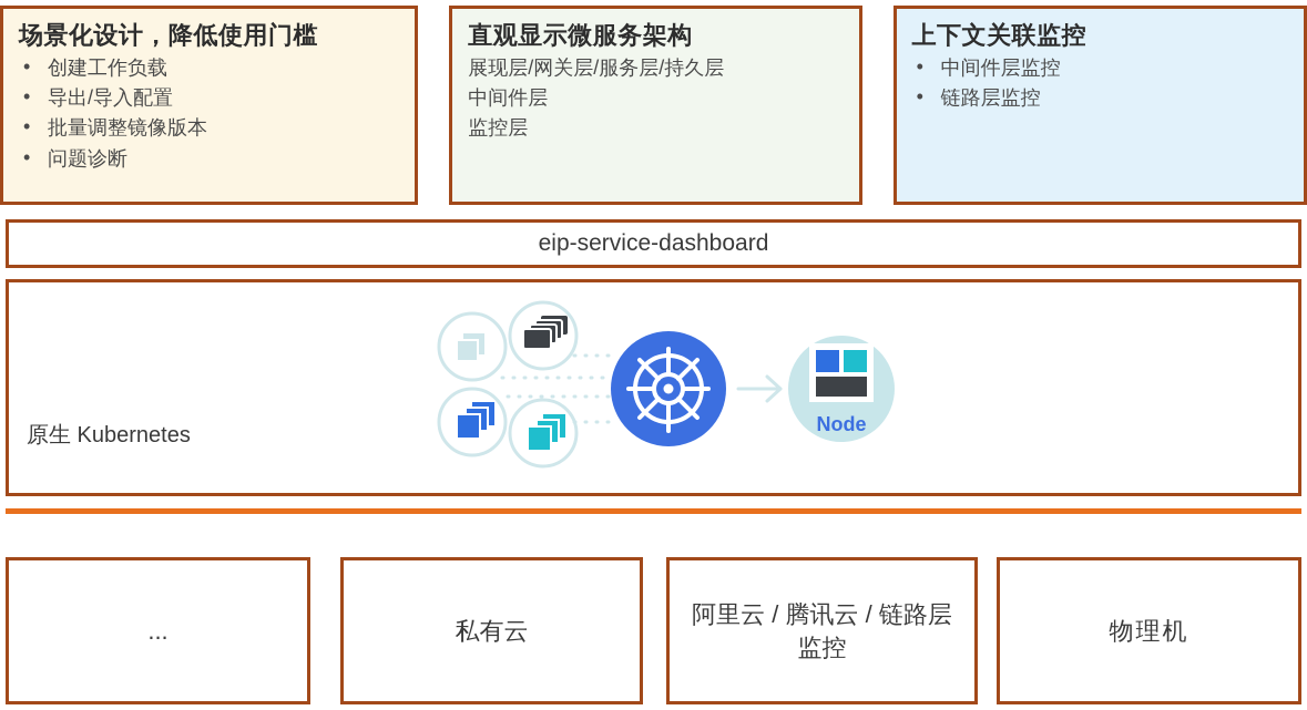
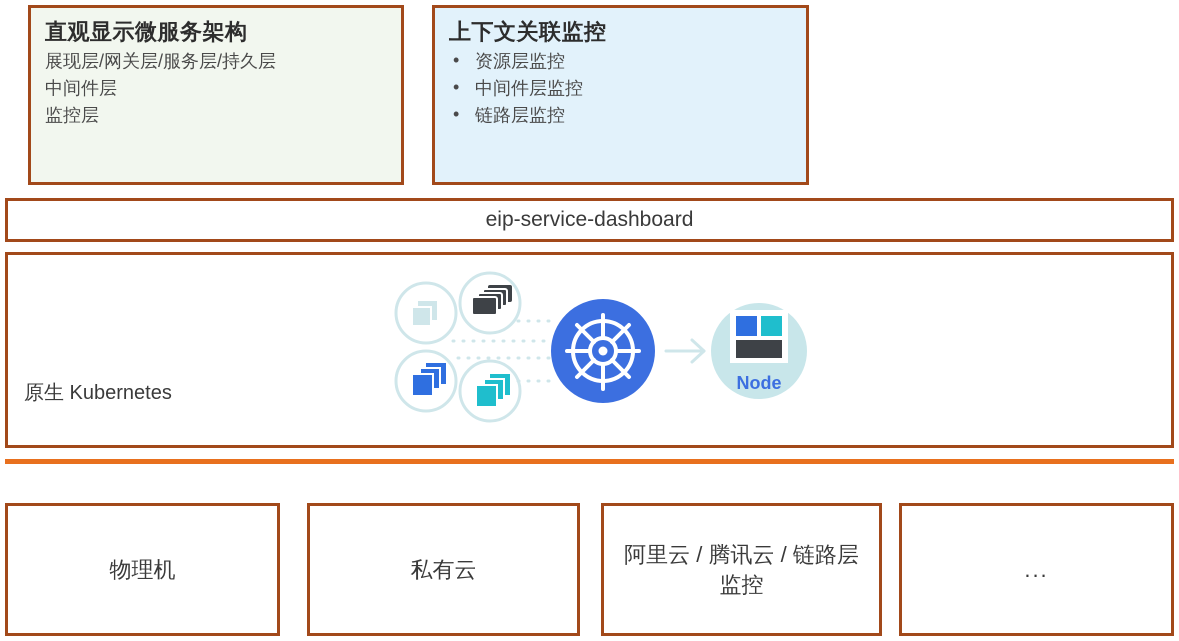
- 场景化设计，降低使用门槛
- 创建工作负载
- 导出/导入配置
- 批量调整镜像版本
- 问题诊断
  直观显示微服务架构
  展现层/网关层/服务层/持久层
  中间件层
  监控层
  上下文关联监控
+ 资源层监控
  中间件层监控
  链路层监控
  eip-service-dashboard
  原生 Kubernetes
  Node
- ...
+ 物理机
  私有云
  阿里云 / 腾讯云 / 链路层监控
- 物理机
+ ...
